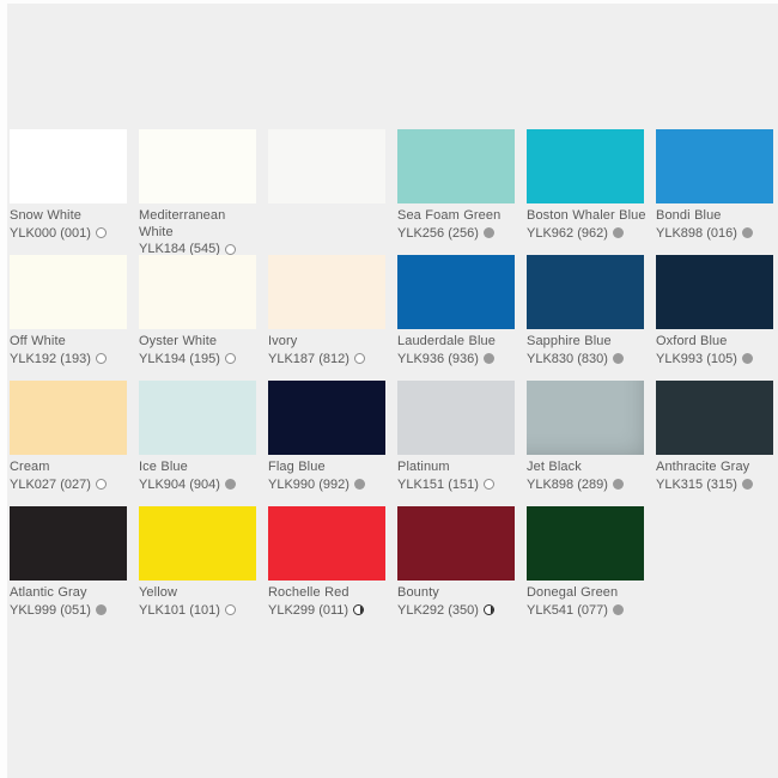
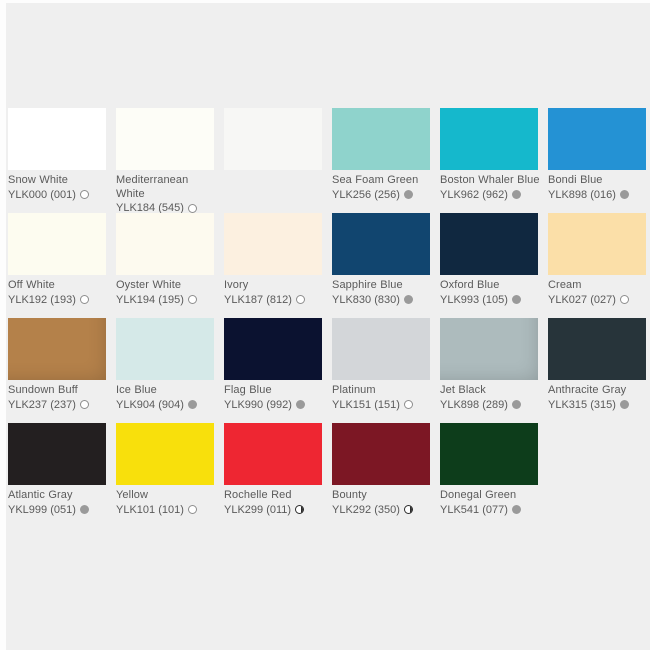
  Snow White
  YLK000 (001)
  Mediterranean White
  YLK184 (545)
  Sea Foam Green
  YLK256 (256)
  Boston Whaler Blue
  YLK962 (962)
  Bondi Blue
  YLK898 (016)
  Off White
  YLK192 (193)
  Oyster White
  YLK194 (195)
  Ivory
  YLK187 (812)
- Lauderdale Blue
- YLK936 (936)
  Sapphire Blue
  YLK830 (830)
  Oxford Blue
  YLK993 (105)
  Cream
  YLK027 (027)
+ Sundown Buff
+ YLK237 (237)
  Ice Blue
  YLK904 (904)
  Flag Blue
  YLK990 (992)
  Platinum
  YLK151 (151)
  Jet Black
  YLK898 (289)
  Anthracite Gray
  YLK315 (315)
  Atlantic Gray
  YKL999 (051)
  Yellow
  YLK101 (101)
  Rochelle Red
  YLK299 (011)
  Bounty
  YLK292 (350)
  Donegal Green
  YLK541 (077)
